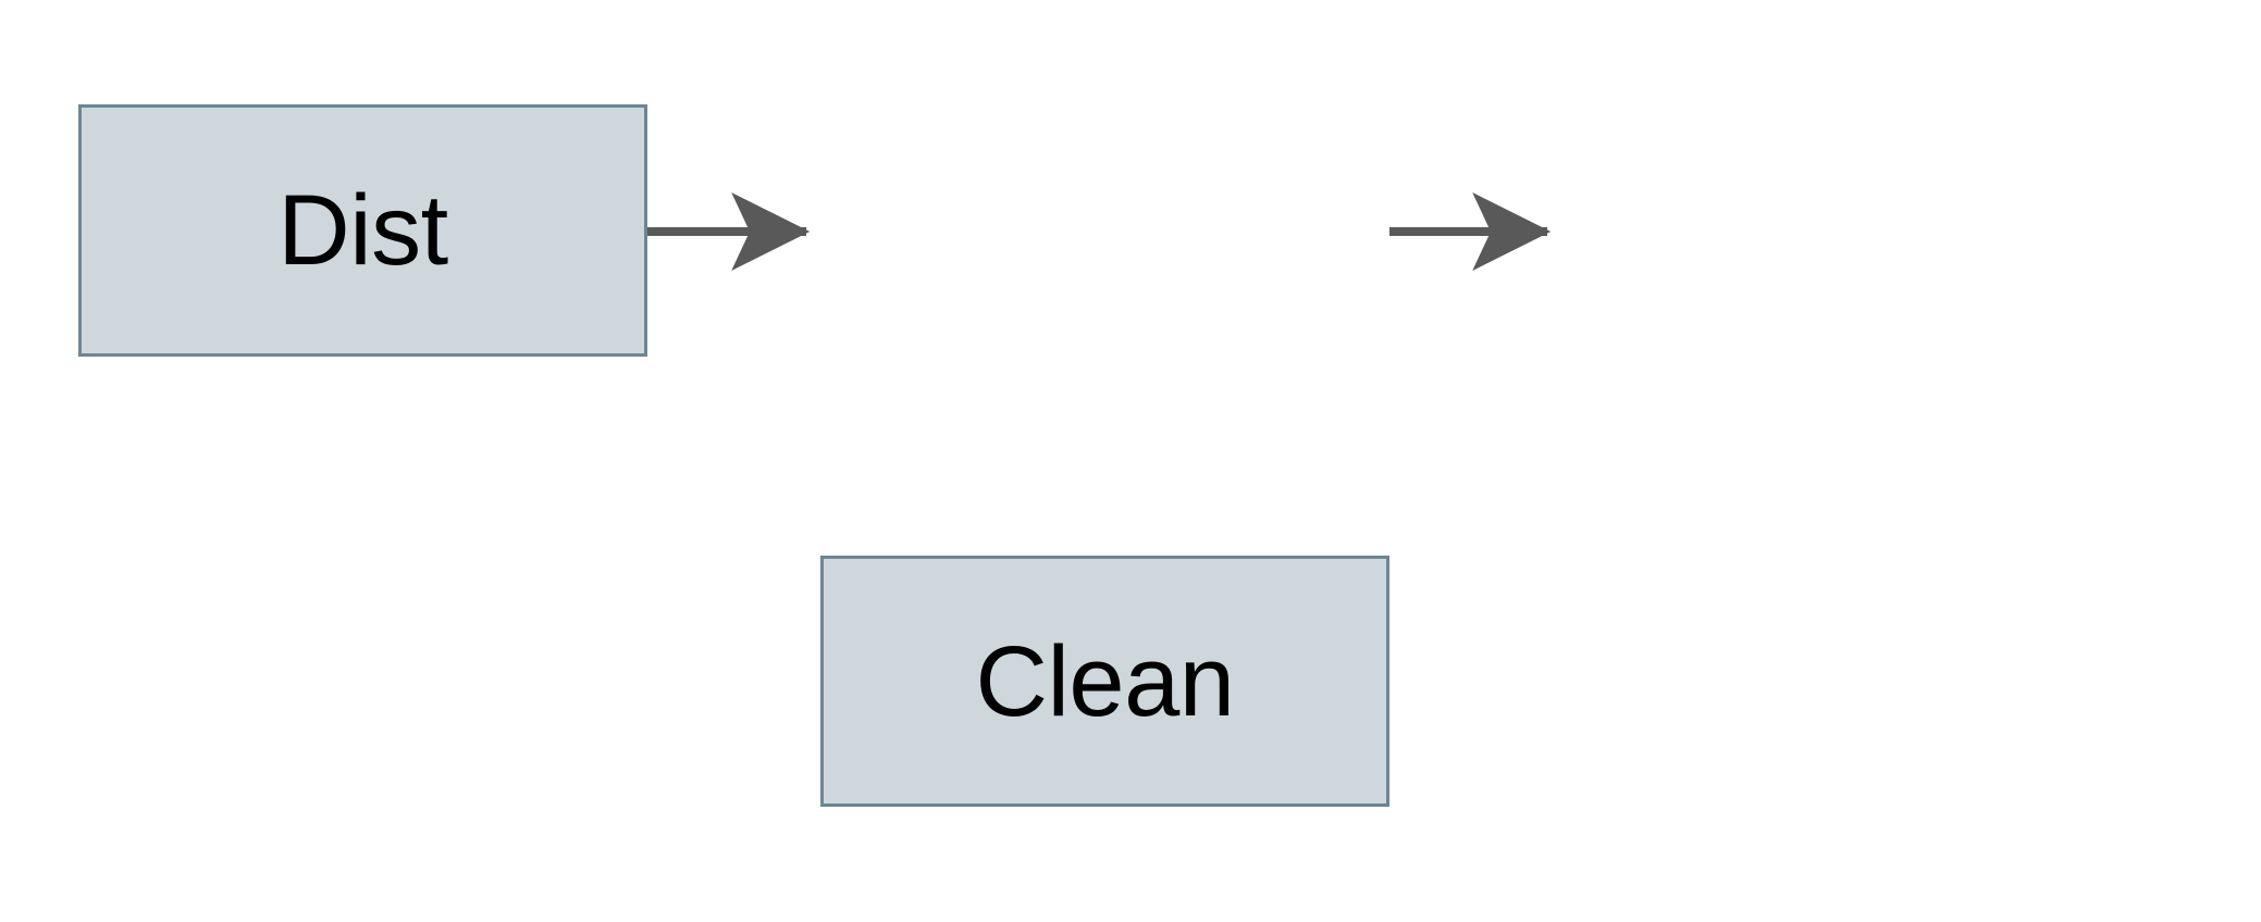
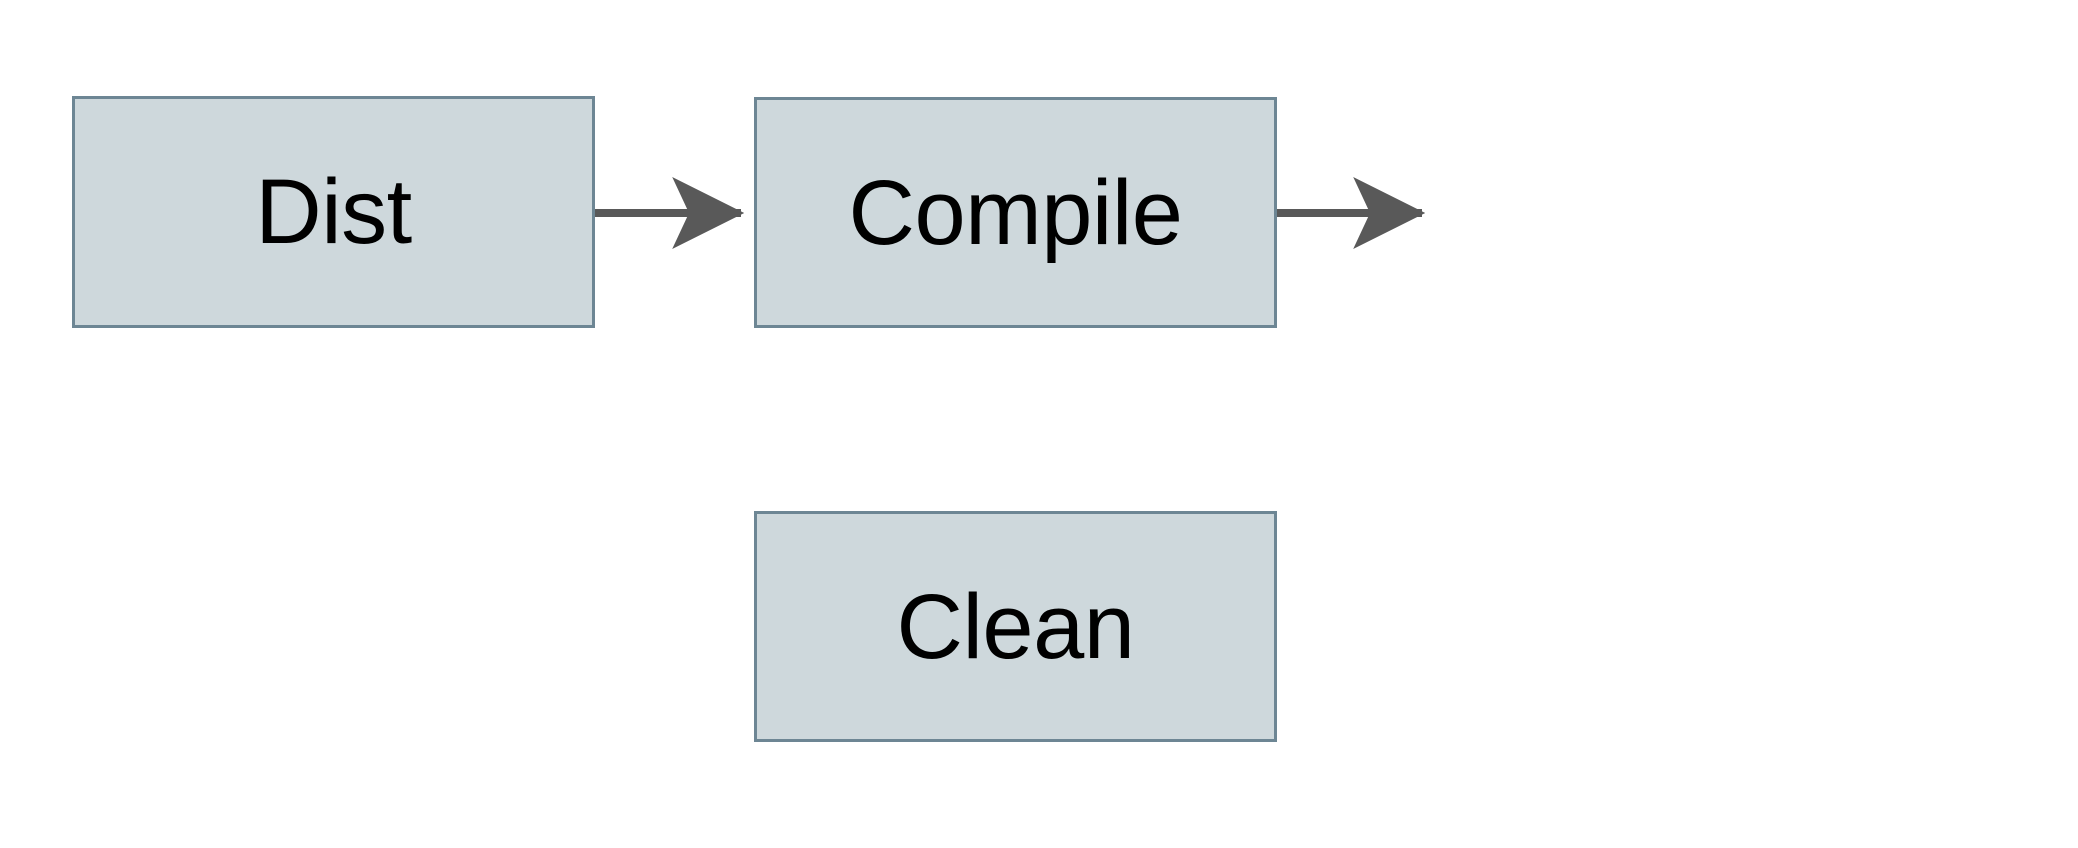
  Dist
+ Compile
  Clean
